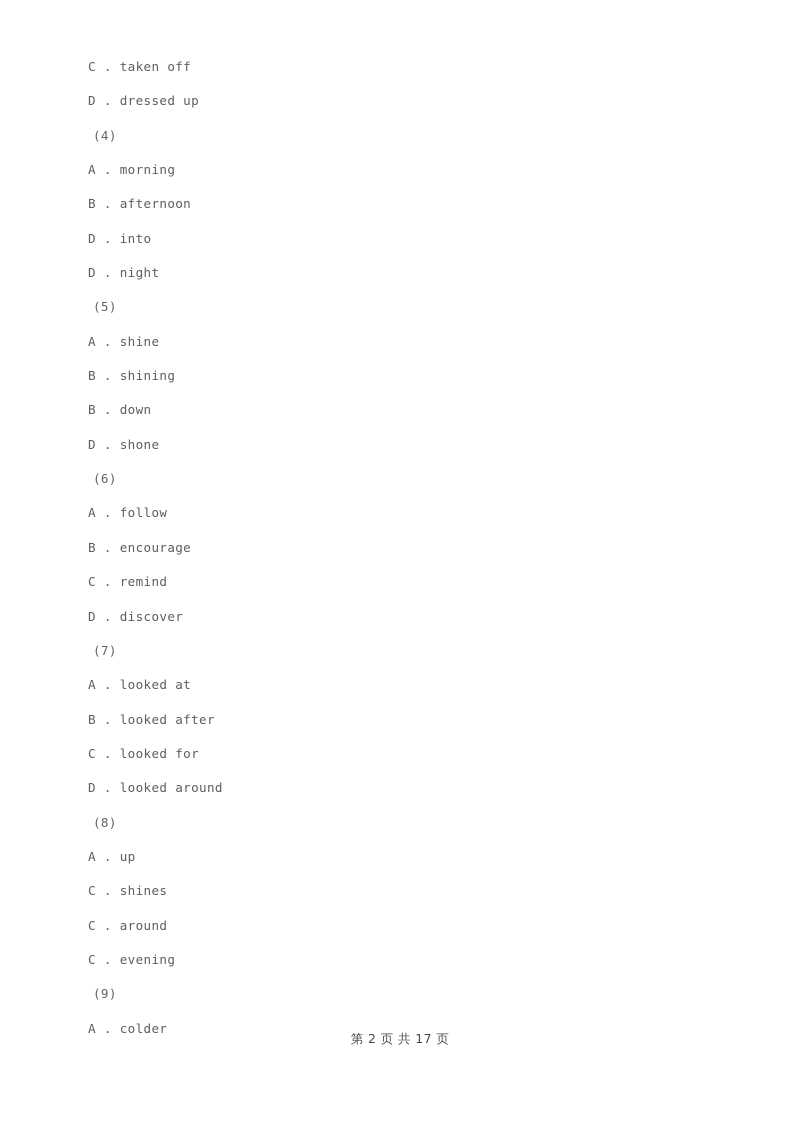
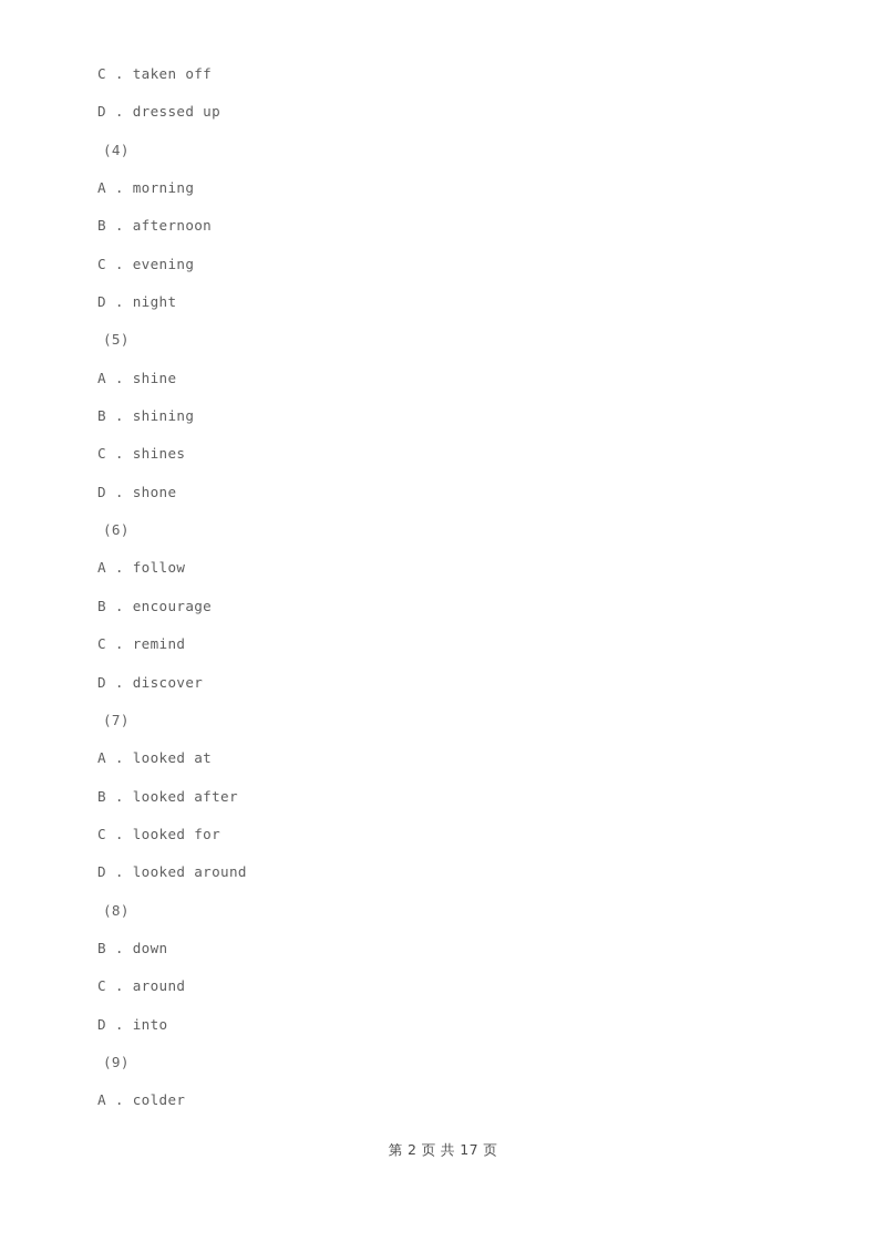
  C . taken off
  D . dressed up
  (4)
  A . morning
  B . afternoon
- D . into
+ C . evening
  D . night
  (5)
  A . shine
  B . shining
- B . down
+ C . shines
  D . shone
  (6)
  A . follow
  B . encourage
  C . remind
  D . discover
  (7)
  A . looked at
  B . looked after
  C . looked for
  D . looked around
  (8)
- A . up
- C . shines
+ B . down
  C . around
- C . evening
+ D . into
  (9)
  A . colder
  第 2 页 共 17 页
